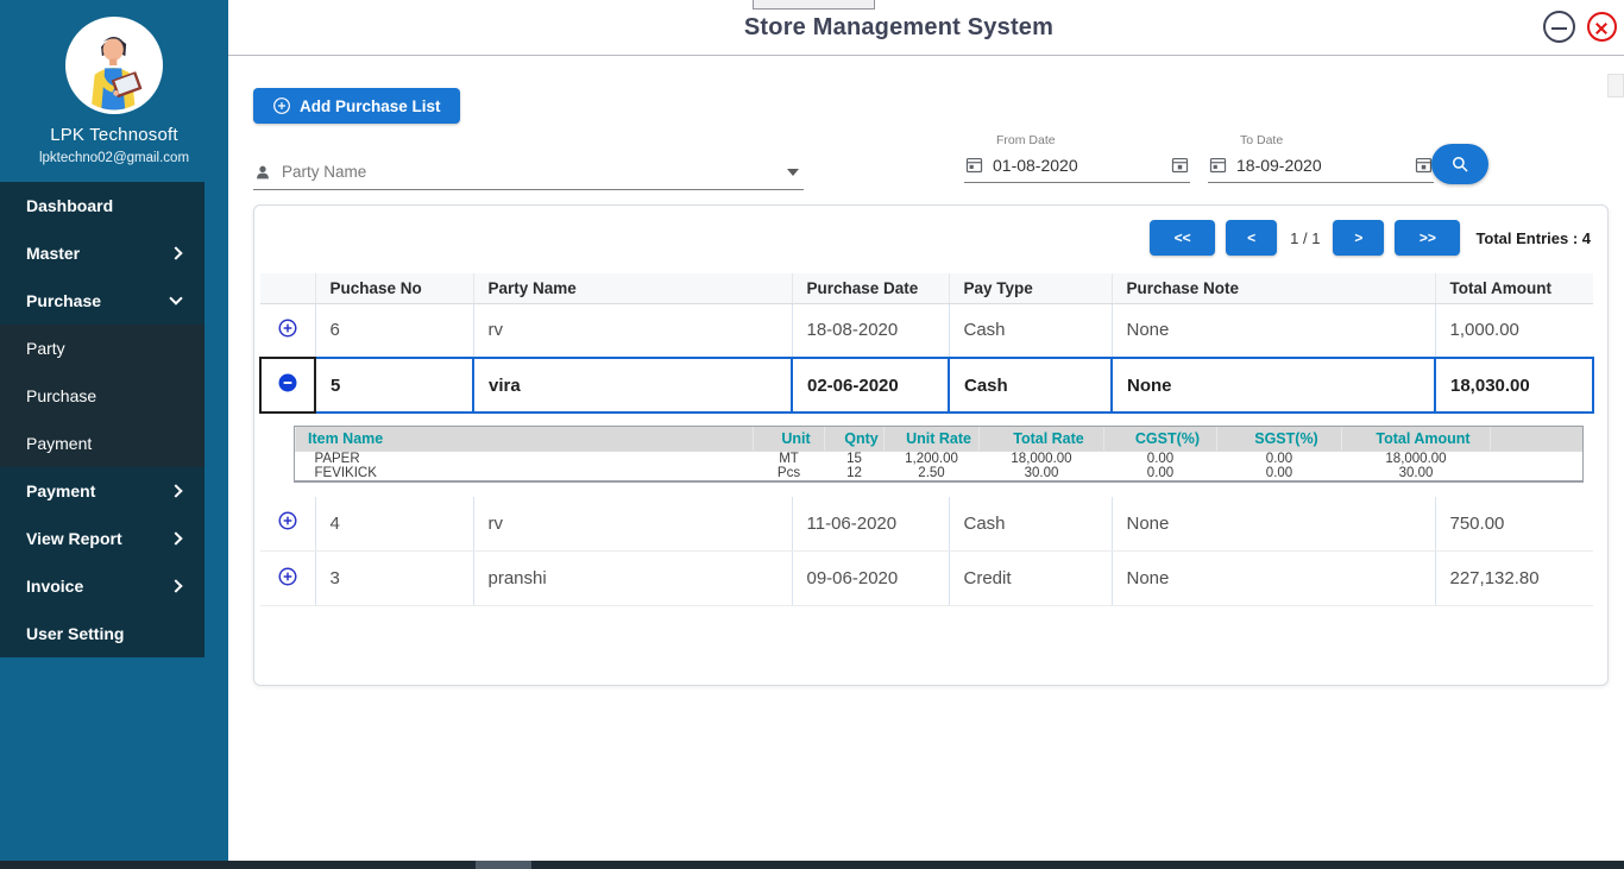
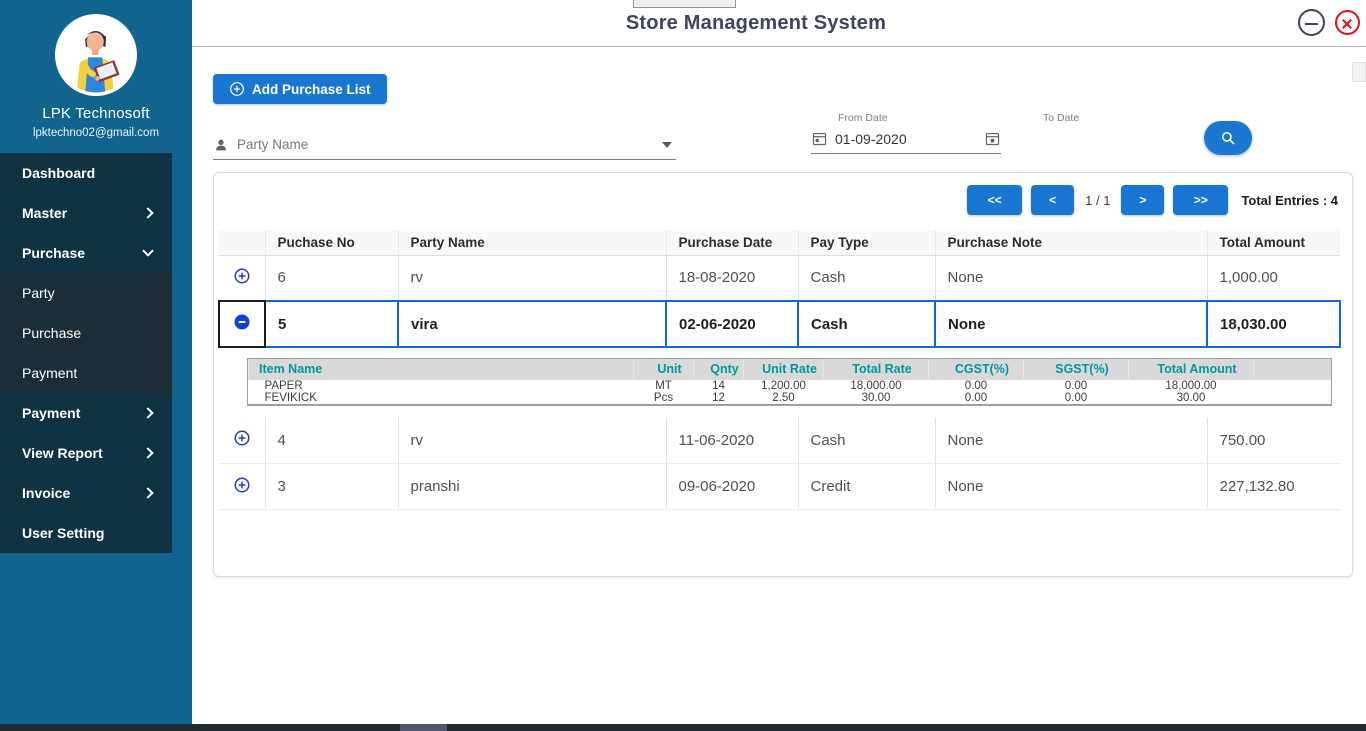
  LPK Technosoft
  lpktechno02@gmail.com
  Dashboard
  Master
  Purchase
  Party
  Purchase
  Payment
  Payment
  View Report
  Invoice
  User Setting
  Store Management System
  Add Purchase List
  Party Name
  From Date
- 01-08-2020
+ 01-09-2020
  To Date
- 18-09-2020
  <<
  <
  1 / 1
  >
  >>
  Total Entries : 4
  	Puchase No	Party Name	Purchase Date	Pay Type	Purchase Note	Total Amount
  	6	rv	18-08-2020	Cash	None	1,000.00
  	5	vira	02-06-2020	Cash	None	18,030.00
  Item Name	Unit	Qnty	Unit Rate	Total Rate	CGST(%)	SGST(%)	Total Amount
- PAPER	MT	15	1,200.00	18,000.00	0.00	0.00	18,000.00
+ PAPER	MT	14	1,200.00	18,000.00	0.00	0.00	18,000.00
  FEVIKICK	Pcs	12	2.50	30.00	0.00	0.00	30.00
  	4	rv	11-06-2020	Cash	None	750.00
  	3	pranshi	09-06-2020	Credit	None	227,132.80
